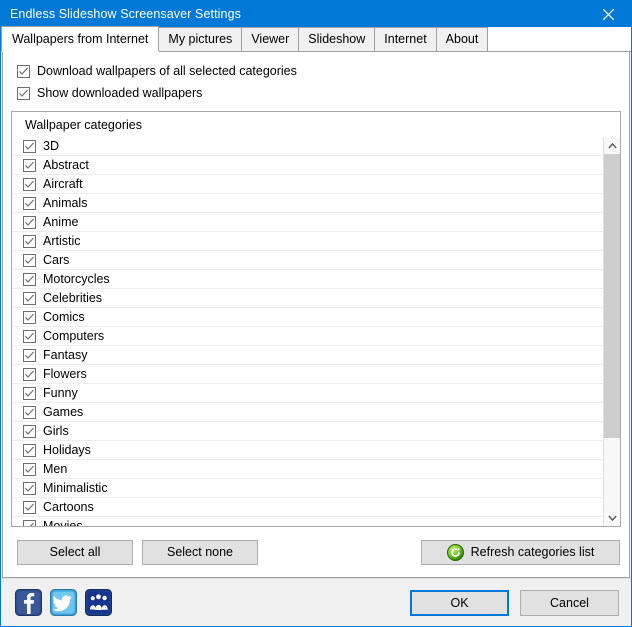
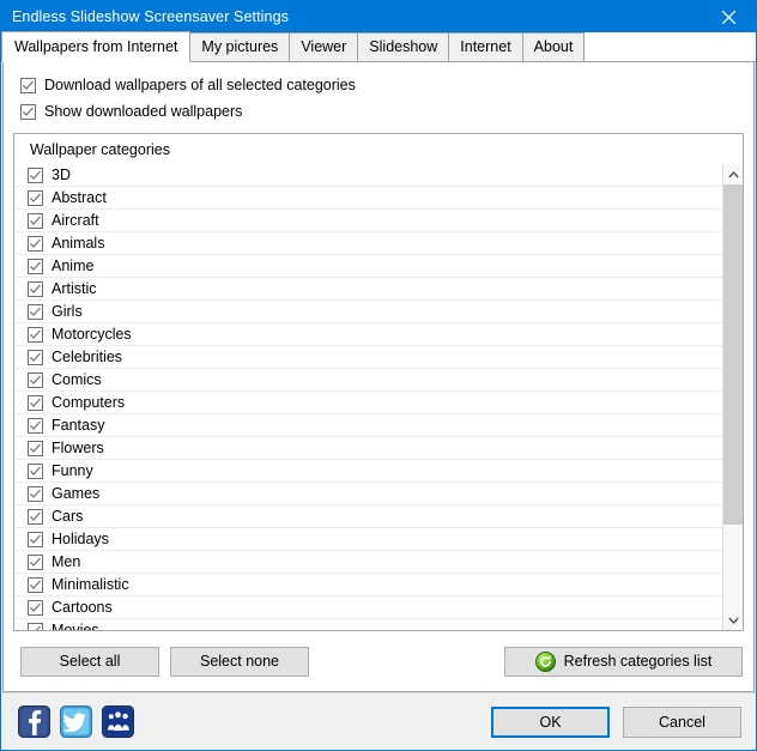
  Endless Slideshow Screensaver Settings
  Wallpapers from Internet
  My pictures
  Viewer
  Slideshow
  Internet
  About
  Download wallpapers of all selected categories
  Show downloaded wallpapers
  Wallpaper categories
  3D
  Abstract
  Aircraft
  Animals
  Anime
  Artistic
- Cars
+ Girls
  Motorcycles
  Celebrities
  Comics
  Computers
  Fantasy
  Flowers
  Funny
  Games
- Girls
+ Cars
  Holidays
  Men
  Minimalistic
  Cartoons
  Select all
  Select none
  Refresh categories list
  OK
  Cancel
